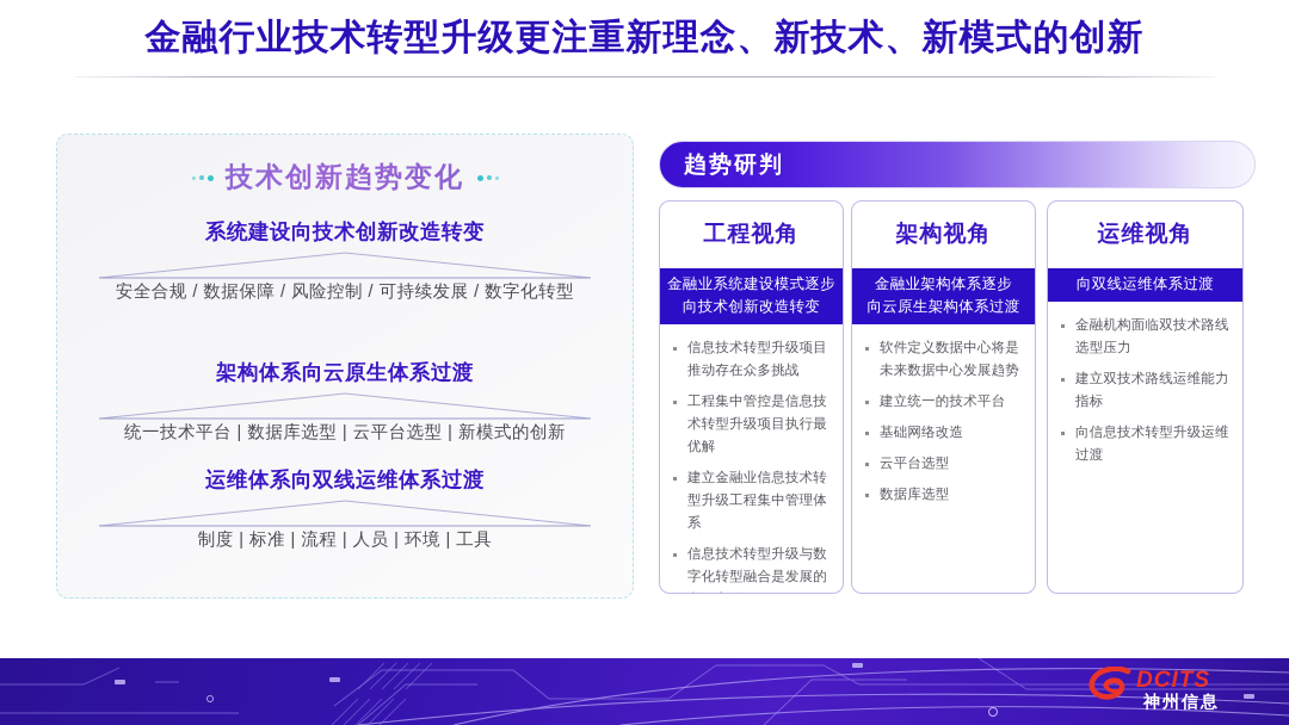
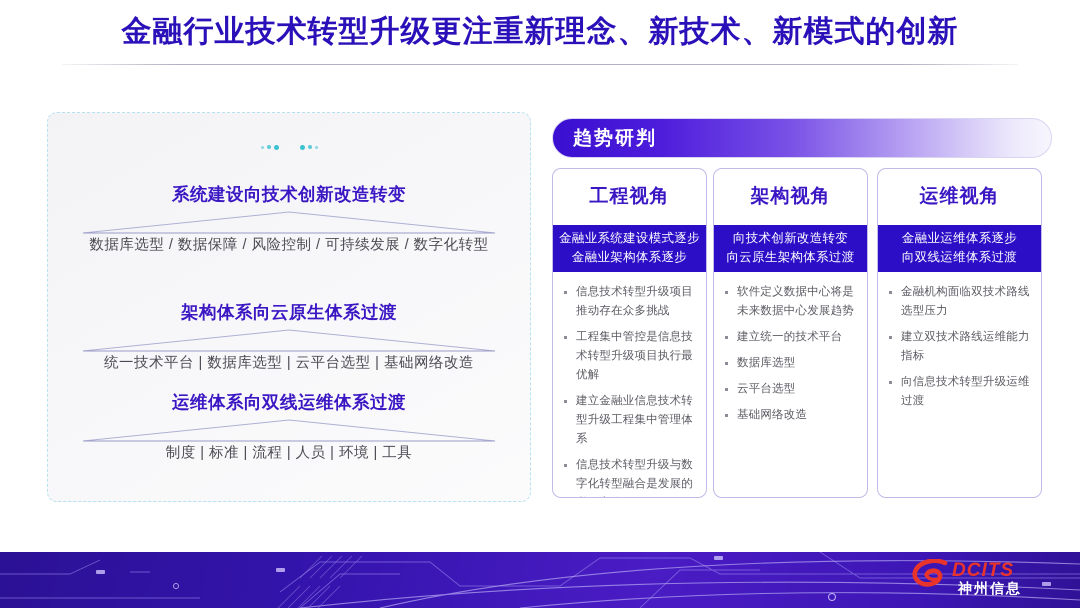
  金融行业技术转型升级更注重新理念、新技术、新模式的创新
- 技术创新趋势变化
  系统建设向技术创新改造转变
- 安全合规 / 数据保障 / 风险控制 / 可持续发展 / 数字化转型
+ 数据库选型 / 数据保障 / 风险控制 / 可持续发展 / 数字化转型
  架构体系向云原生体系过渡
- 统一技术平台 | 数据库选型 | 云平台选型 | 新模式的创新
+ 统一技术平台 | 数据库选型 | 云平台选型 | 基础网络改造
  运维体系向双线运维体系过渡
  制度 | 标准 | 流程 | 人员 | 环境 | 工具
  趋势研判
  工程视角
  金融业系统建设模式逐步
- 向技术创新改造转变
+ 金融业架构体系逐步
  信息技术转型升级项目推动存在众多挑战
  工程集中管控是信息技术转型升级项目执行最优解
  建立金融业信息技术转型升级工程集中管理体系
  信息技术转型升级与数字化转型融合是发展的
  架构视角
- 金融业架构体系逐步
+ 向技术创新改造转变
  向云原生架构体系过渡
  软件定义数据中心将是未来数据中心发展趋势
  建立统一的技术平台
- 基础网络改造
+ 数据库选型
  云平台选型
- 数据库选型
+ 基础网络改造
  运维视角
+ 金融业运维体系逐步
  向双线运维体系过渡
  金融机构面临双技术路线选型压力
  建立双技术路线运维能力指标
  向信息技术转型升级运维过渡
  DCITS
  神州信息
